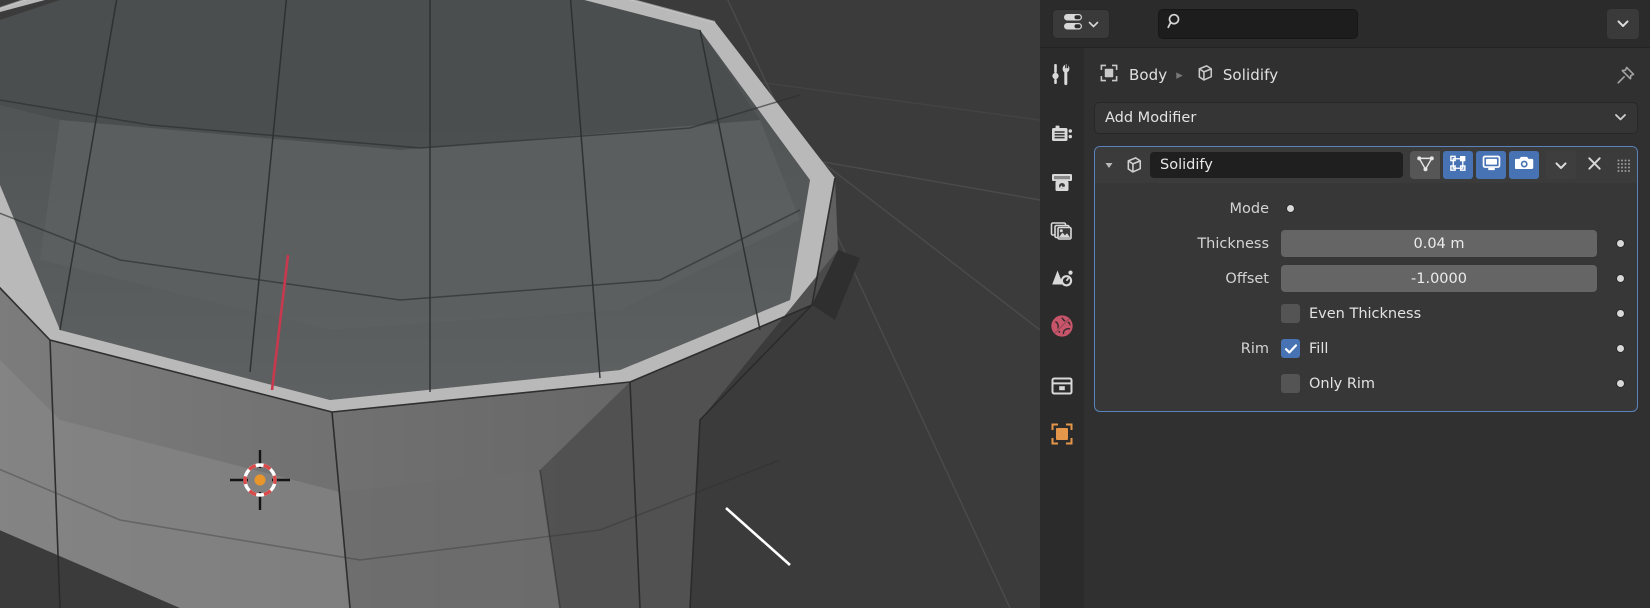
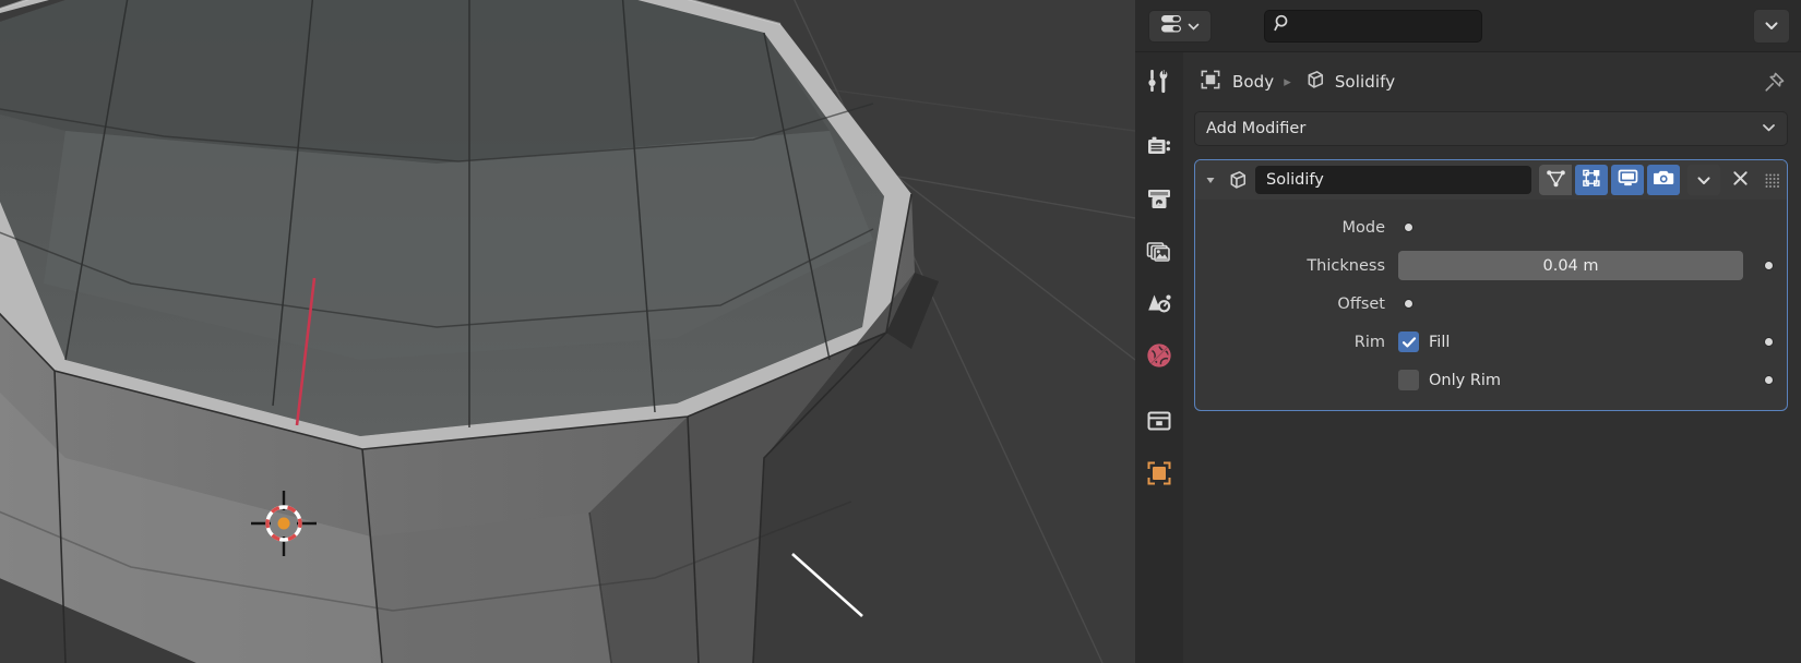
  Body
  ▸
  Solidify
  Add Modifier
  Solidify
  Mode
  Thickness
  0.04 m
  Offset
- -1.0000
- Even Thickness
  Rim
  Fill
  Only Rim
